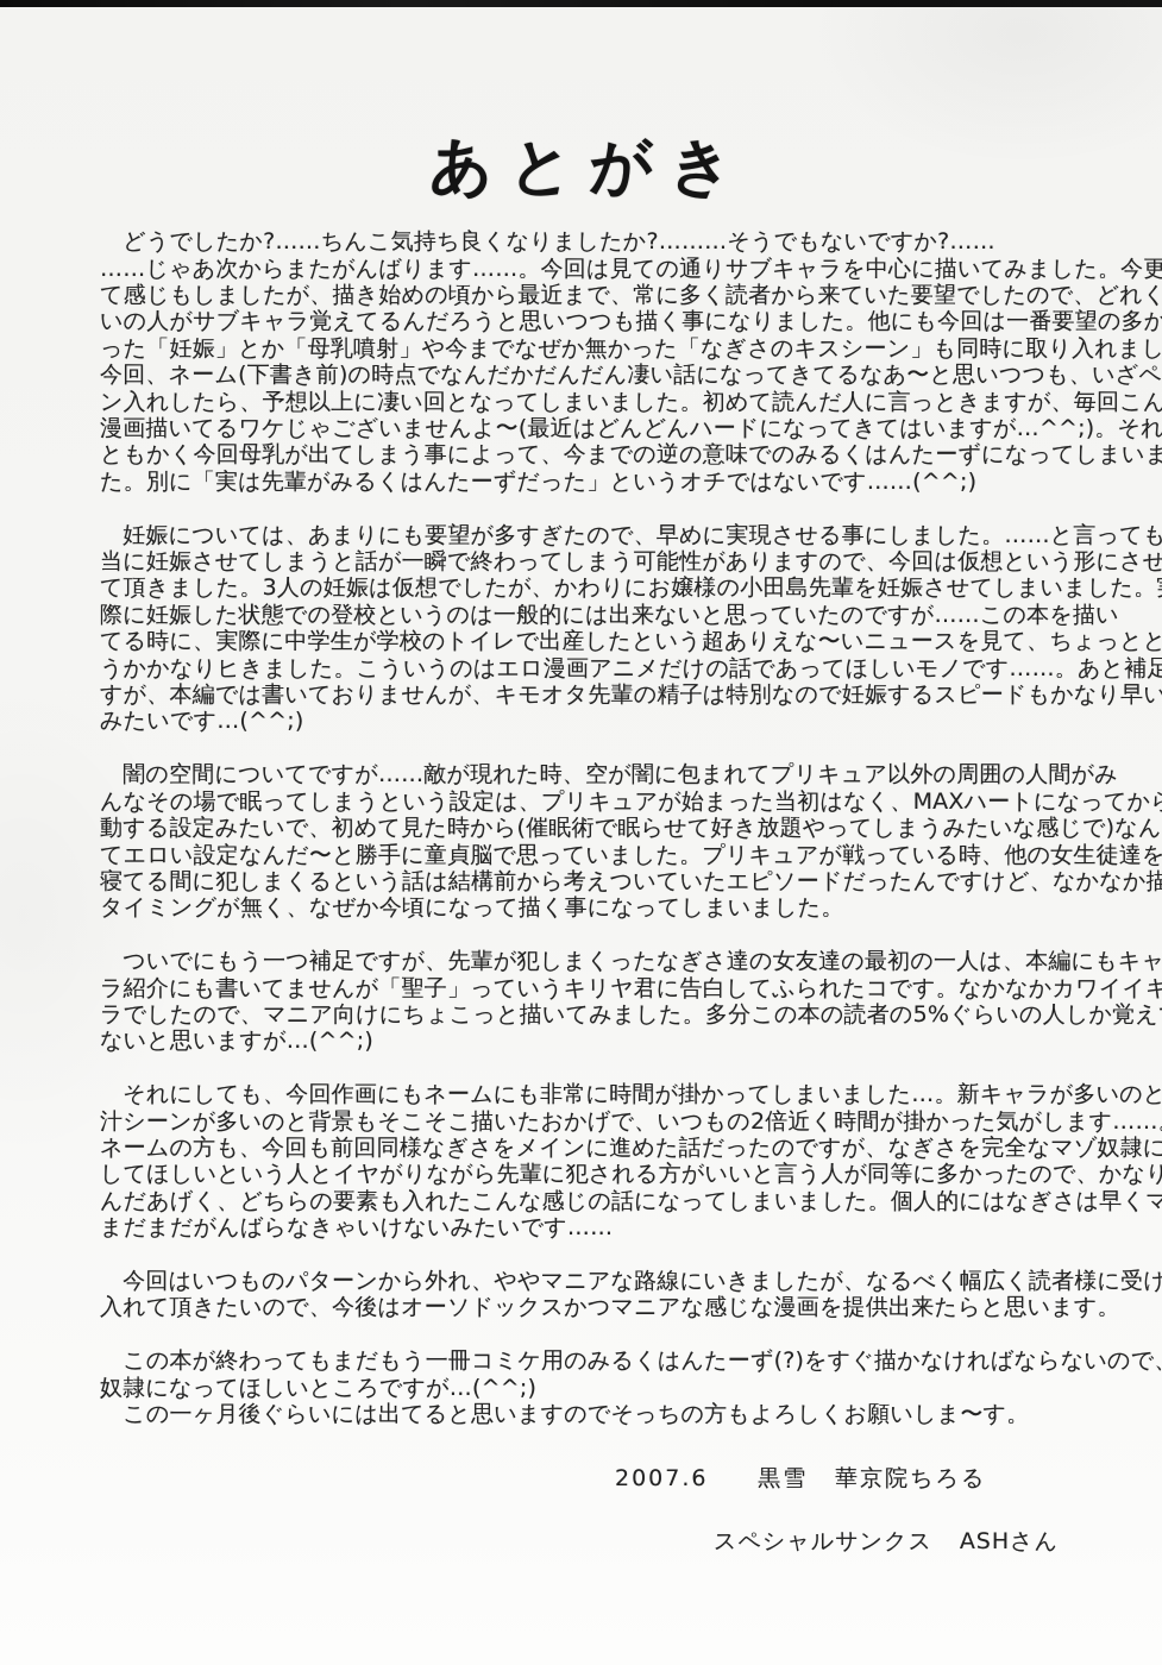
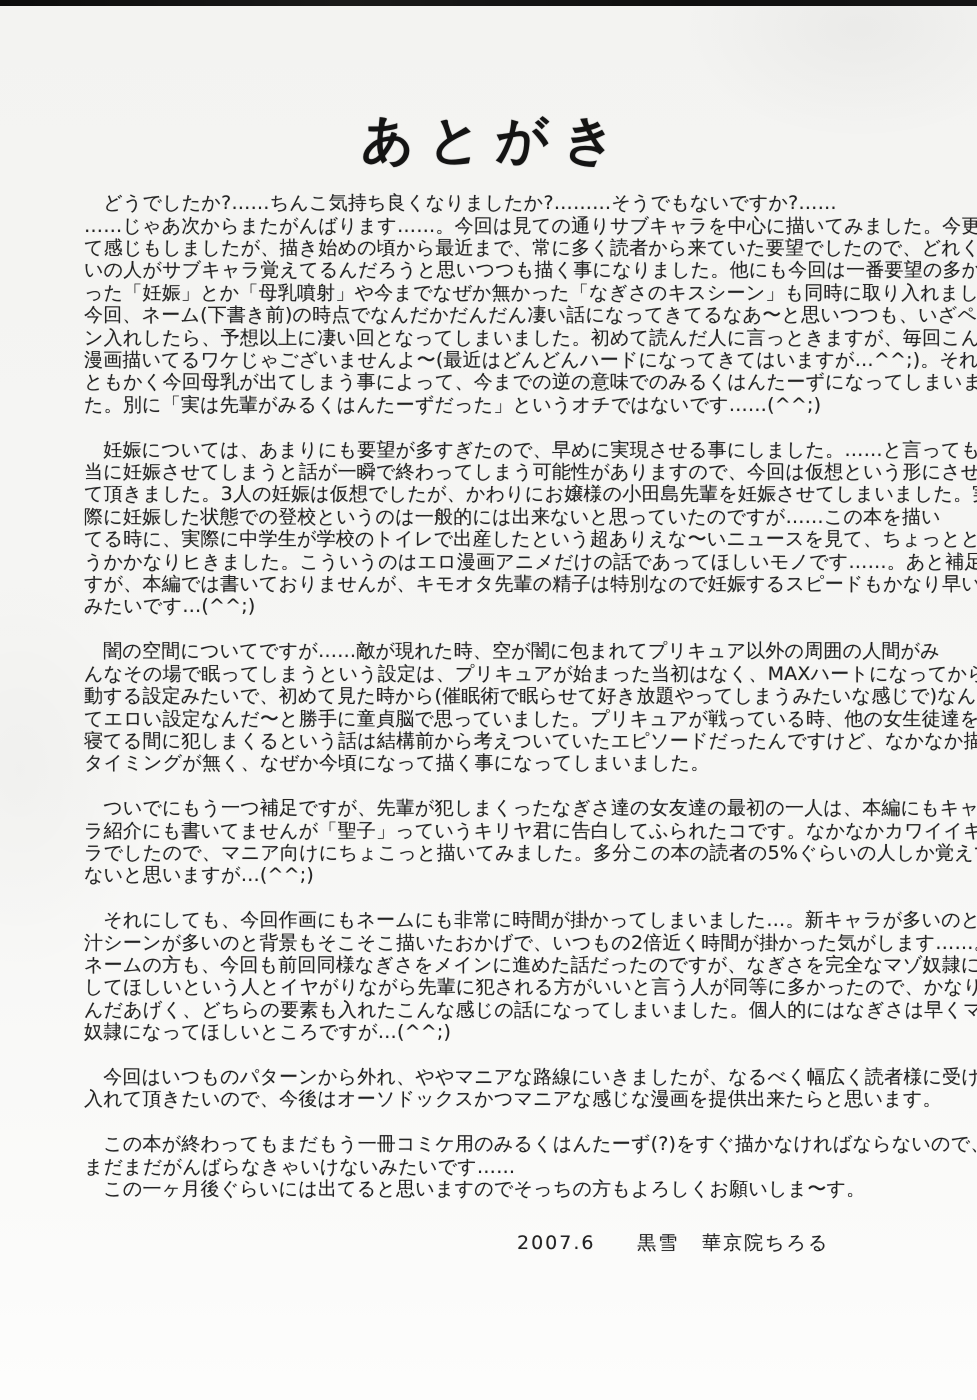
  あとがき
  どうでしたか?……ちんこ気持ち良くなりましたか?………そうでもないですか?……
  ……じゃあ次からまたがんばります……。今回は見ての通りサブキャラを中心に描いてみました。今更
  て感じもしましたが、描き始めの頃から最近まで、常に多く読者から来ていた要望でしたので、どれく
  いの人がサブキャラ覚えてるんだろうと思いつつも描く事になりました。他にも今回は一番要望の多か
  った「妊娠」とか「母乳噴射」や今までなぜか無かった「なぎさのキスシーン」も同時に取り入れまし
  今回、ネーム(下書き前)の時点でなんだかだんだん凄い話になってきてるなあ〜と思いつつも、いざペ
  ン入れしたら、予想以上に凄い回となってしまいました。初めて読んだ人に言っときますが、毎回こん
  漫画描いてるワケじゃございませんよ〜(最近はどんどんハードになってきてはいますが…^^;)。それ
  ともかく今回母乳が出てしまう事によって、今までの逆の意味でのみるくはんたーずになってしまいま
  た。別に「実は先輩がみるくはんたーずだった」というオチではないです……(^^;)
  妊娠については、あまりにも要望が多すぎたので、早めに実現させる事にしました。……と言っても
  当に妊娠させてしまうと話が一瞬で終わってしまう可能性がありますので、今回は仮想という形にさせ
  て頂きました。3人の妊娠は仮想でしたが、かわりにお嬢様の小田島先輩を妊娠させてしまいました。
  際に妊娠した状態での登校というのは一般的には出来ないと思っていたのですが……この本を描い
  てる時に、実際に中学生が学校のトイレで出産したという超ありえな〜いニュースを見て、ちょっとと
  うかかなりヒきました。こういうのはエロ漫画アニメだけの話であってほしいモノです……。あと補足
  すが、本編では書いておりませんが、キモオタ先輩の精子は特別なので妊娠するスピードもかなり早い
  みたいです…(^^;)
  闇の空間についてですが……敵が現れた時、空が闇に包まれてプリキュア以外の周囲の人間がみ
  んなその場で眠ってしまうという設定は、プリキュアが始まった当初はなく、MAXハートになってか
  動する設定みたいで、初めて見た時から(催眠術で眠らせて好き放題やってしまうみたいな感じで)なん
  てエロい設定なんだ〜と勝手に童貞脳で思っていました。プリキュアが戦っている時、他の女生徒達を
  寝てる間に犯しまくるという話は結構前から考えついていたエピソードだったんですけど、なかなか描
  タイミングが無く、なぜか今頃になって描く事になってしまいました。
  ついでにもう一つ補足ですが、先輩が犯しまくったなぎさ達の女友達の最初の一人は、本編にもキャ
  ラ紹介にも書いてませんが「聖子」っていうキリヤ君に告白してふられたコです。なかなかカワイイキ
  ラでしたので、マニア向けにちょこっと描いてみました。多分この本の読者の5%ぐらいの人しか覚え
  ないと思いますが…(^^;)
  それにしても、今回作画にもネームにも非常に時間が掛かってしまいました…。新キャラが多いのと
  汁シーンが多いのと背景もそこそこ描いたおかげで、いつもの2倍近く時間が掛かった気がします……
  ネームの方も、今回も前回同様なぎさをメインに進めた話だったのですが、なぎさを完全なマゾ奴隷に
  してほしいという人とイヤがりながら先輩に犯される方がいいと言う人が同等に多かったので、かなり
  んだあげく、どちらの要素も入れたこんな感じの話になってしまいました。個人的にはなぎさは早くマ
- まだまだがんばらなきゃいけないみたいです……
+ 奴隷になってほしいところですが…(^^;)
  今回はいつものパターンから外れ、ややマニアな路線にいきましたが、なるべく幅広く読者様に受け
  入れて頂きたいので、今後はオーソドックスかつマニアな感じな漫画を提供出来たらと思います。
  この本が終わってもまだもう一冊コミケ用のみるくはんたーず(?)をすぐ描かなければならないので
- 奴隷になってほしいところですが…(^^;)
+ まだまだがんばらなきゃいけないみたいです……
  この一ヶ月後ぐらいには出てると思いますのでそっちの方もよろしくお願いしま〜す。
  2007.6 黒雪 華京院ちろる
- スペシャルサンクス ASHさん
